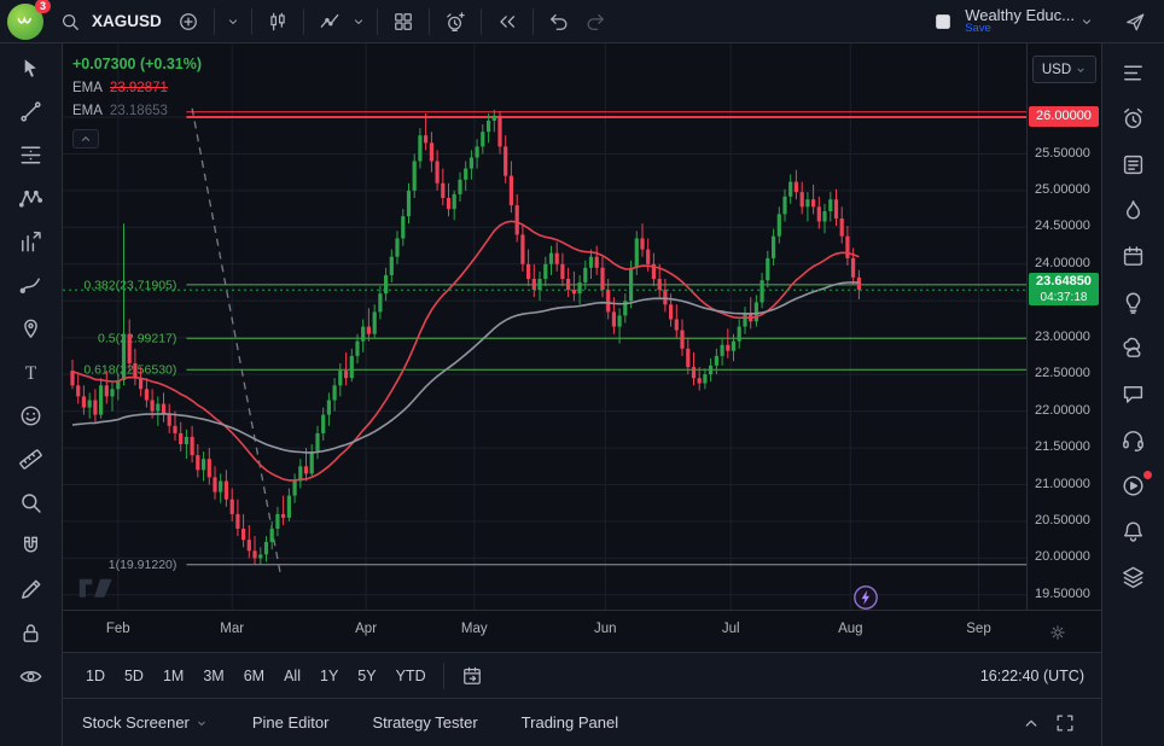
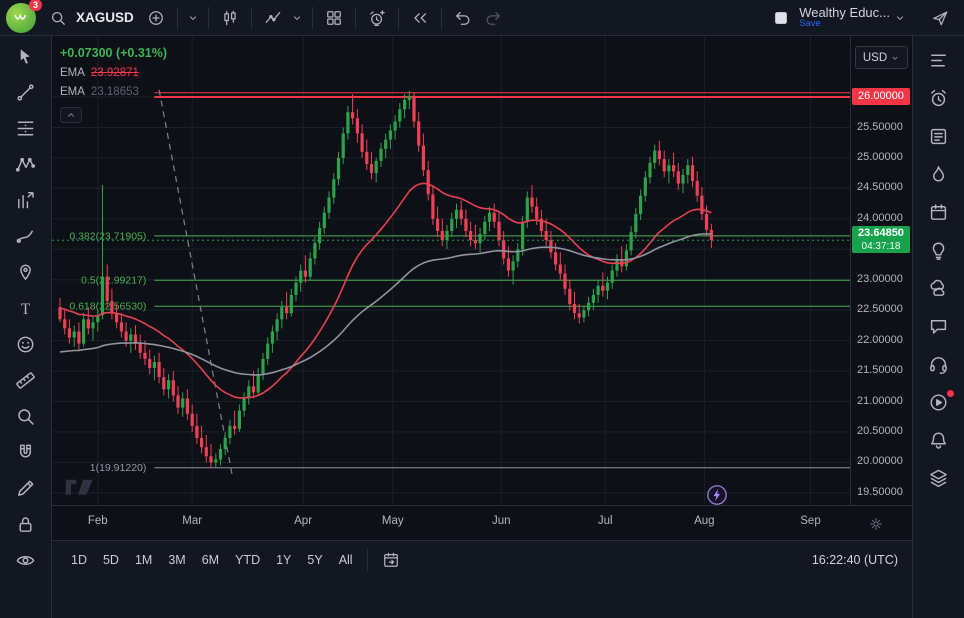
  3
  XAGUSD
  Wealthy Educ...
  Save
  T
  0.382(3.71905)
  0.5(.99217)
  0.618(26530)
  1(19.91220)
  +0.07300 (+0.31%)
  EMA
  23.92871
  EMA
  23.18653
  25.50000
  25.00000
  24.50000
  24.00000
  23.00000
  22.50000
  22.00000
  21.50000
  21.00000
  20.50000
  20.00000
  19.50000
  USD
  26.00000
  23.64850
  04:37:18
  Feb
  Mar
  Apr
  May
  Jun
  Jul
  Aug
  Sep
  1D
  5D
  1M
  3M
  6M
- All
+ YTD
  1Y
  5Y
- YTD
+ All
  16:22:40 (UTC)
- Stock Screener
- Pine Editor
- Strategy Tester
- Trading Panel
